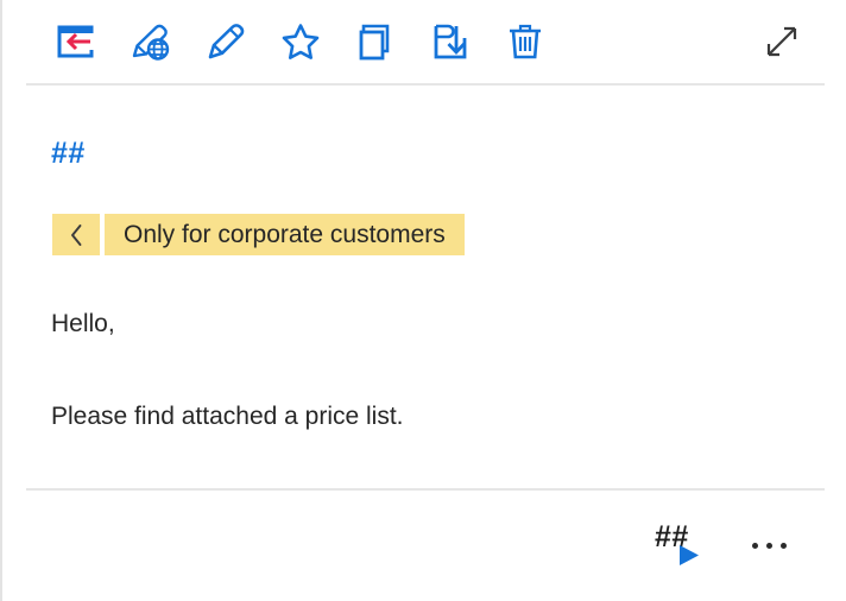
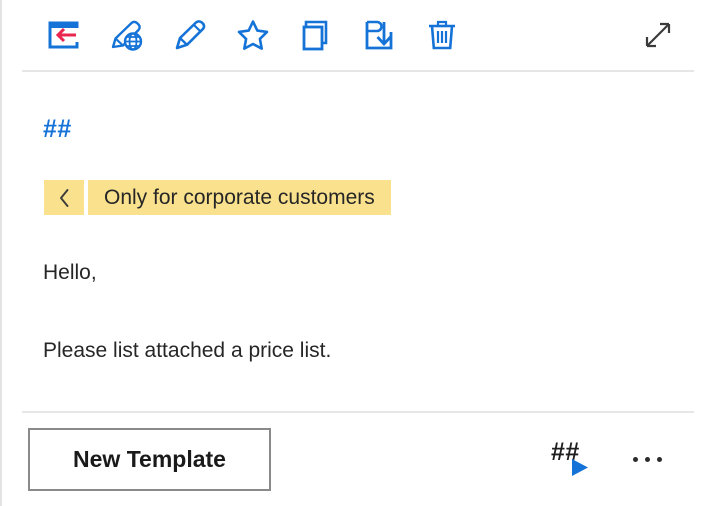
  ##
  Only for corporate customers
  Hello,
- Please find attached a price list.
+ Please list attached a price list.
+ New Template
  ##
